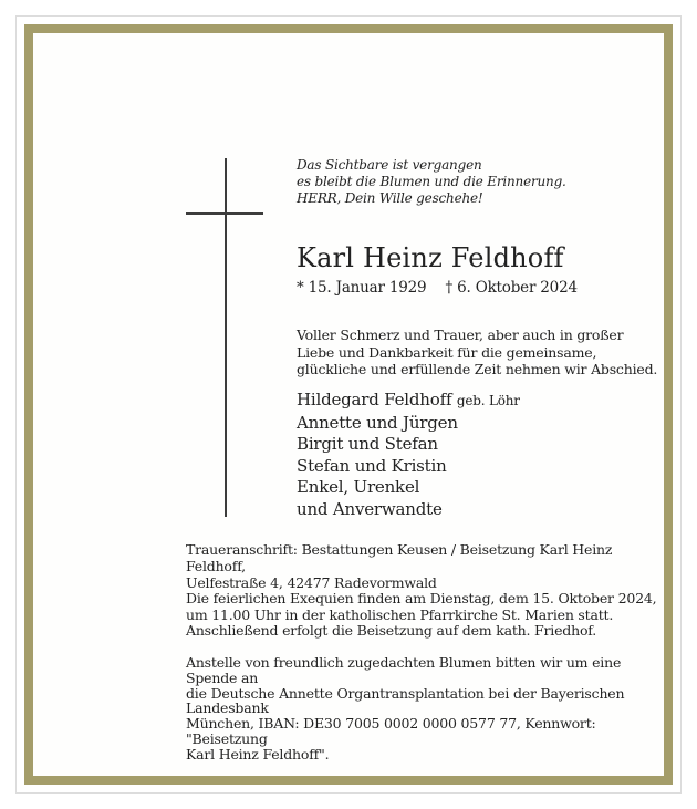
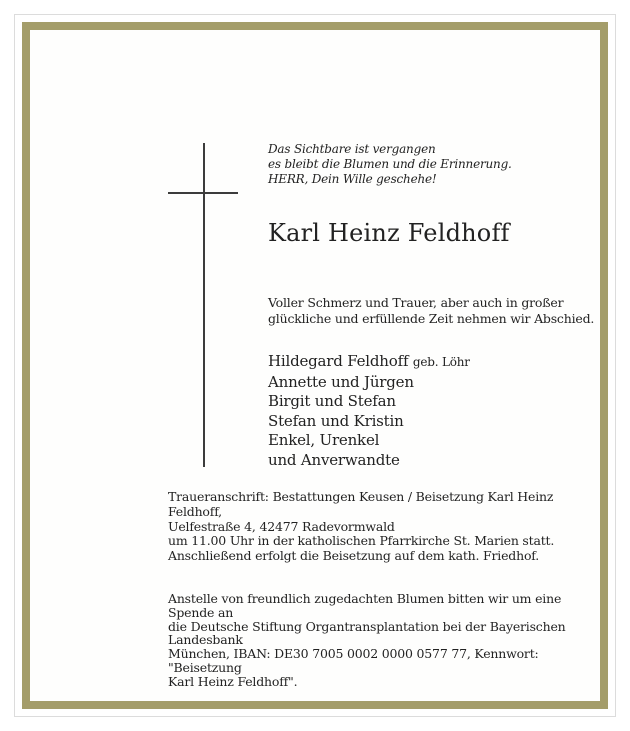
  Das Sichtbare ist vergangen
  es bleibt die Blumen und die Erinnerung.
  HERR, Dein Wille geschehe!
  Karl Heinz Feldhoff
- * 15. Januar 1929 † 6. Oktober 2024
  Voller Schmerz und Trauer, aber auch in großer
- Liebe und Dankbarkeit für die gemeinsame,
  glückliche und erfüllende Zeit nehmen wir Abschied.
  Hildegard Feldhoff geb. Löhr
  Annette und Jürgen
  Birgit und Stefan
  Stefan und Kristin
  Enkel, Urenkel
  und Anverwandte
  Traueranschrift: Bestattungen Keusen / Beisetzung Karl Heinz Feldhoff,
  Uelfestraße 4, 42477 Radevormwald
- Die feierlichen Exequien finden am Dienstag, dem 15. Oktober 2024,
  um 11.00 Uhr in der katholischen Pfarrkirche St. Marien statt.
  Anschließend erfolgt die Beisetzung auf dem kath. Friedhof.
  Anstelle von freundlich zugedachten Blumen bitten wir um eine Spende an
- die Deutsche Annette Organtransplantation bei der Bayerischen Landesbank
+ die Deutsche Stiftung Organtransplantation bei der Bayerischen Landesbank
  München, IBAN: DE30 7005 0002 0000 0577 77, Kennwort: "Beisetzung
  Karl Heinz Feldhoff".
